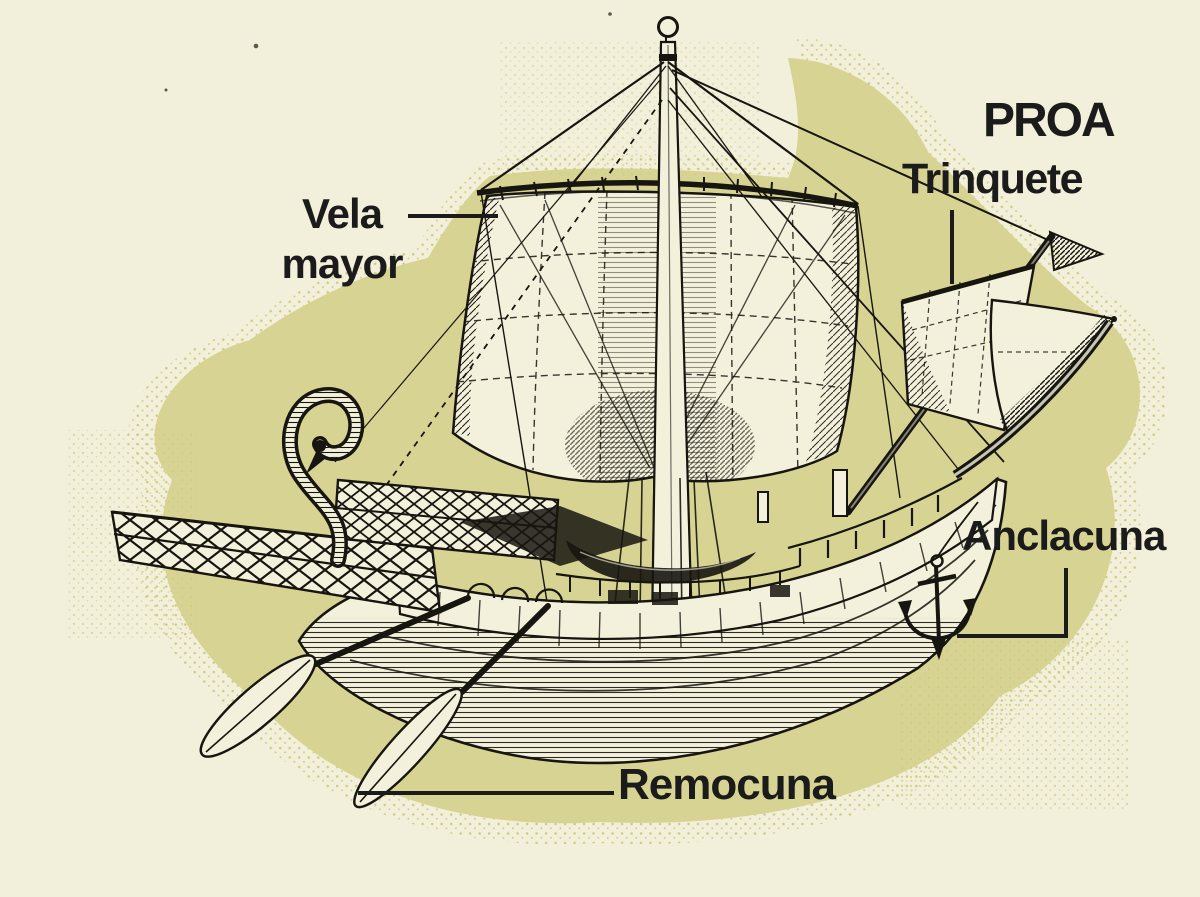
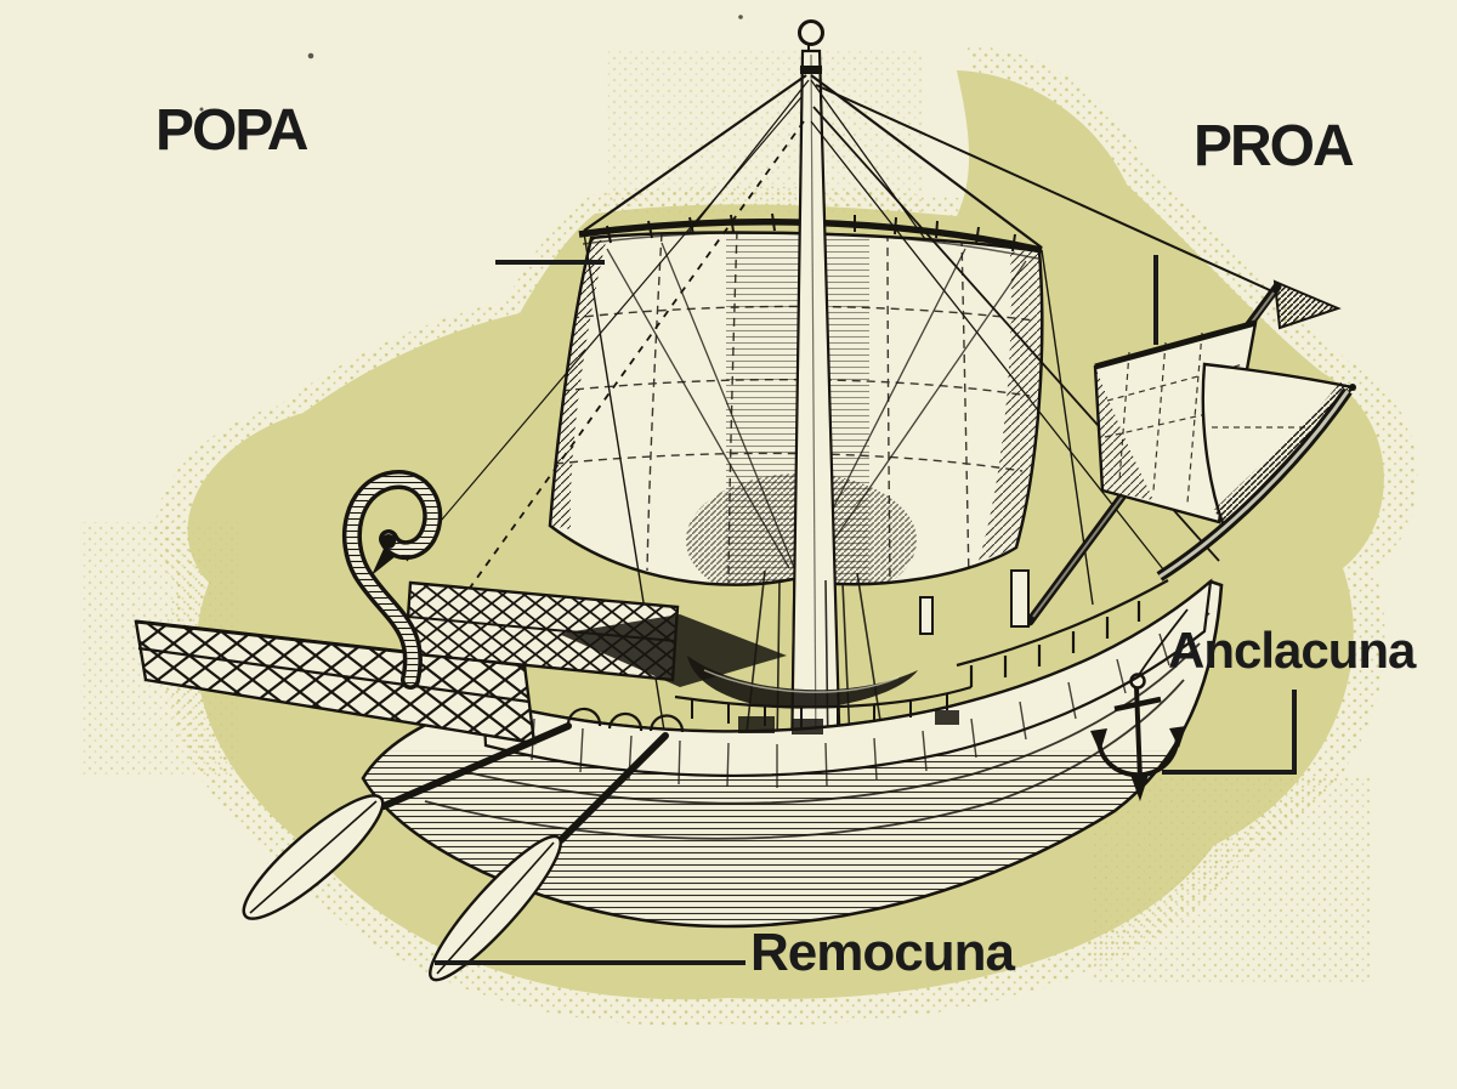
+ POPA
  PROA
- Vela mayor
- Trinquete
  Anclacuna
  Remocuna
